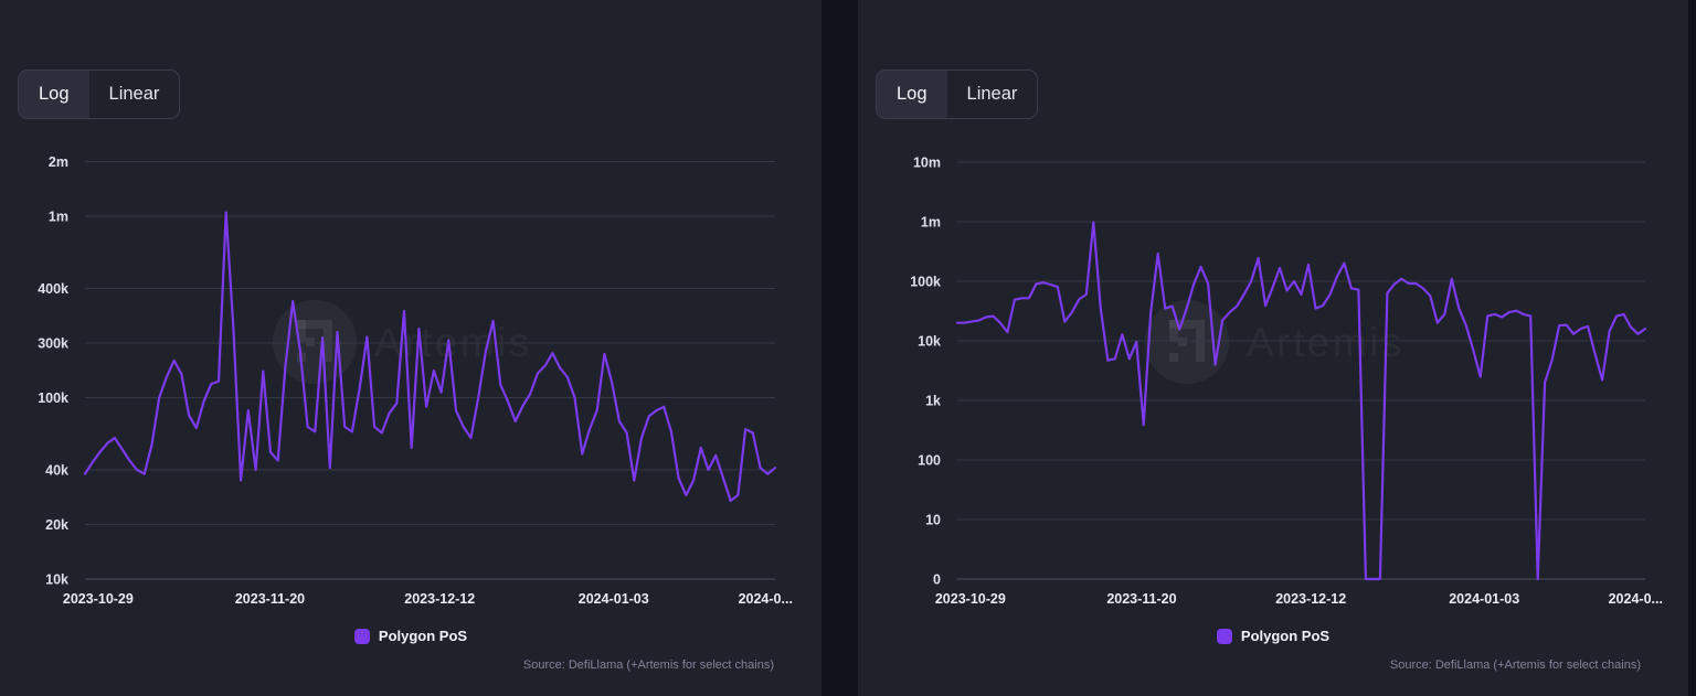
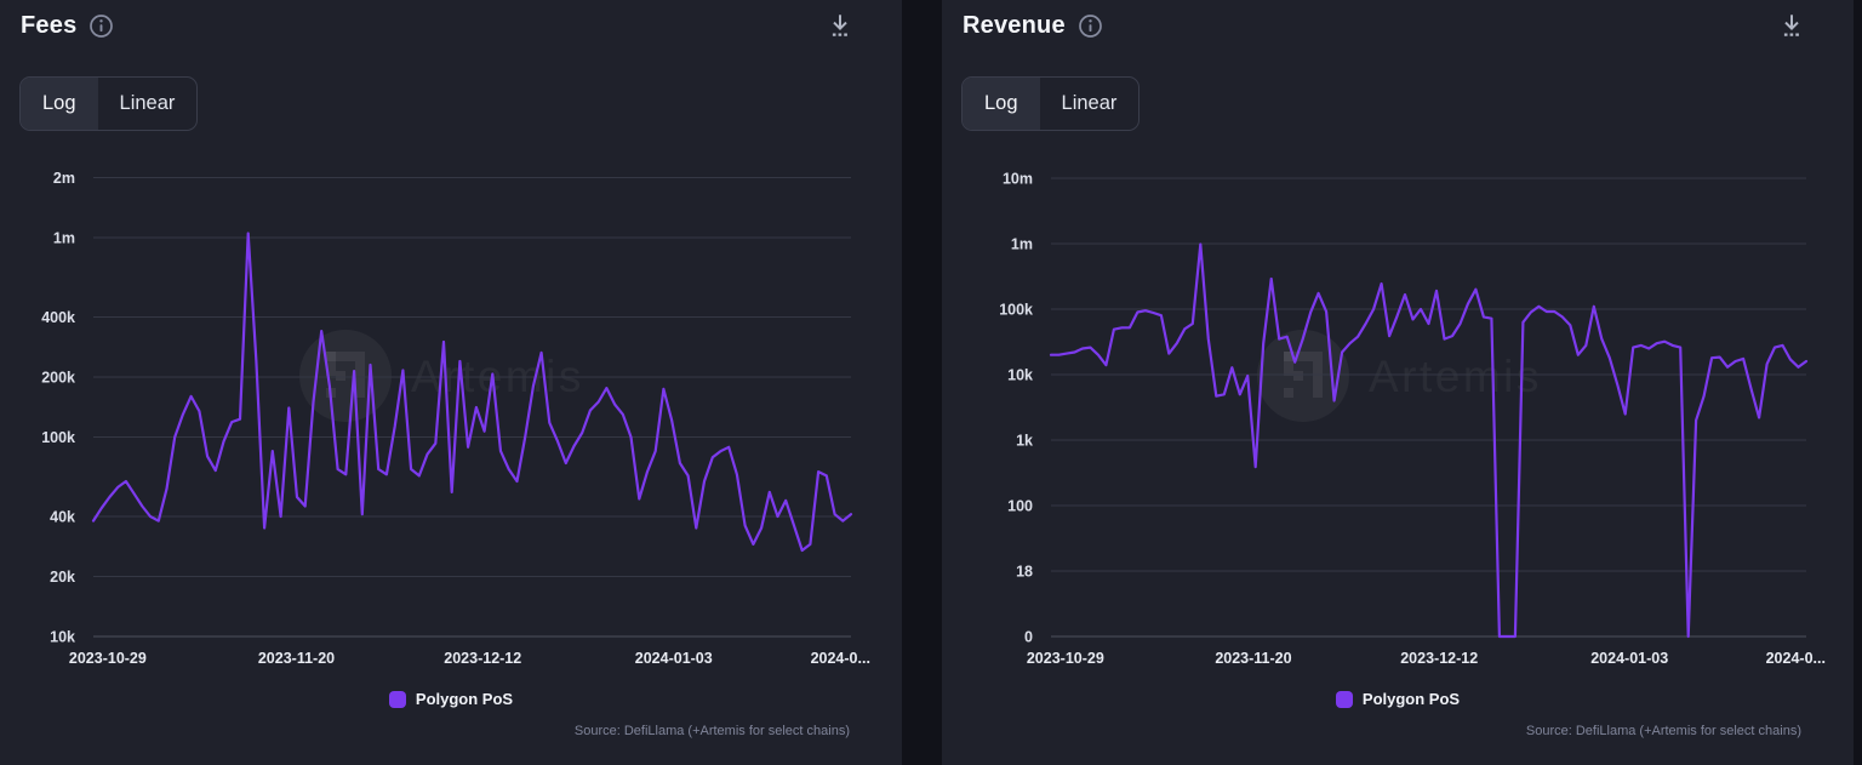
+ Fees
  Log
  Linear
  2m
  1m
  400k
- 300k
+ 200k
  100k
  40k
  20k
  10k
  2023-10-29
  2023-11-20
  2023-12-12
  2024-01-03
  2024-0...
  Polygon PoS
  Source: DefiLlama (+Artemis for select chains)
+ Revenue
  Log
  Linear
  Artemis
  10m
  1m
  100k
  10k
  1k
  100
- 10
+ 18
  0
  2023-10-29
  2023-11-20
  2023-12-12
  2024-01-03
  2024-0...
  Polygon PoS
  Source: DefiLlama (+Artemis for select chains)
